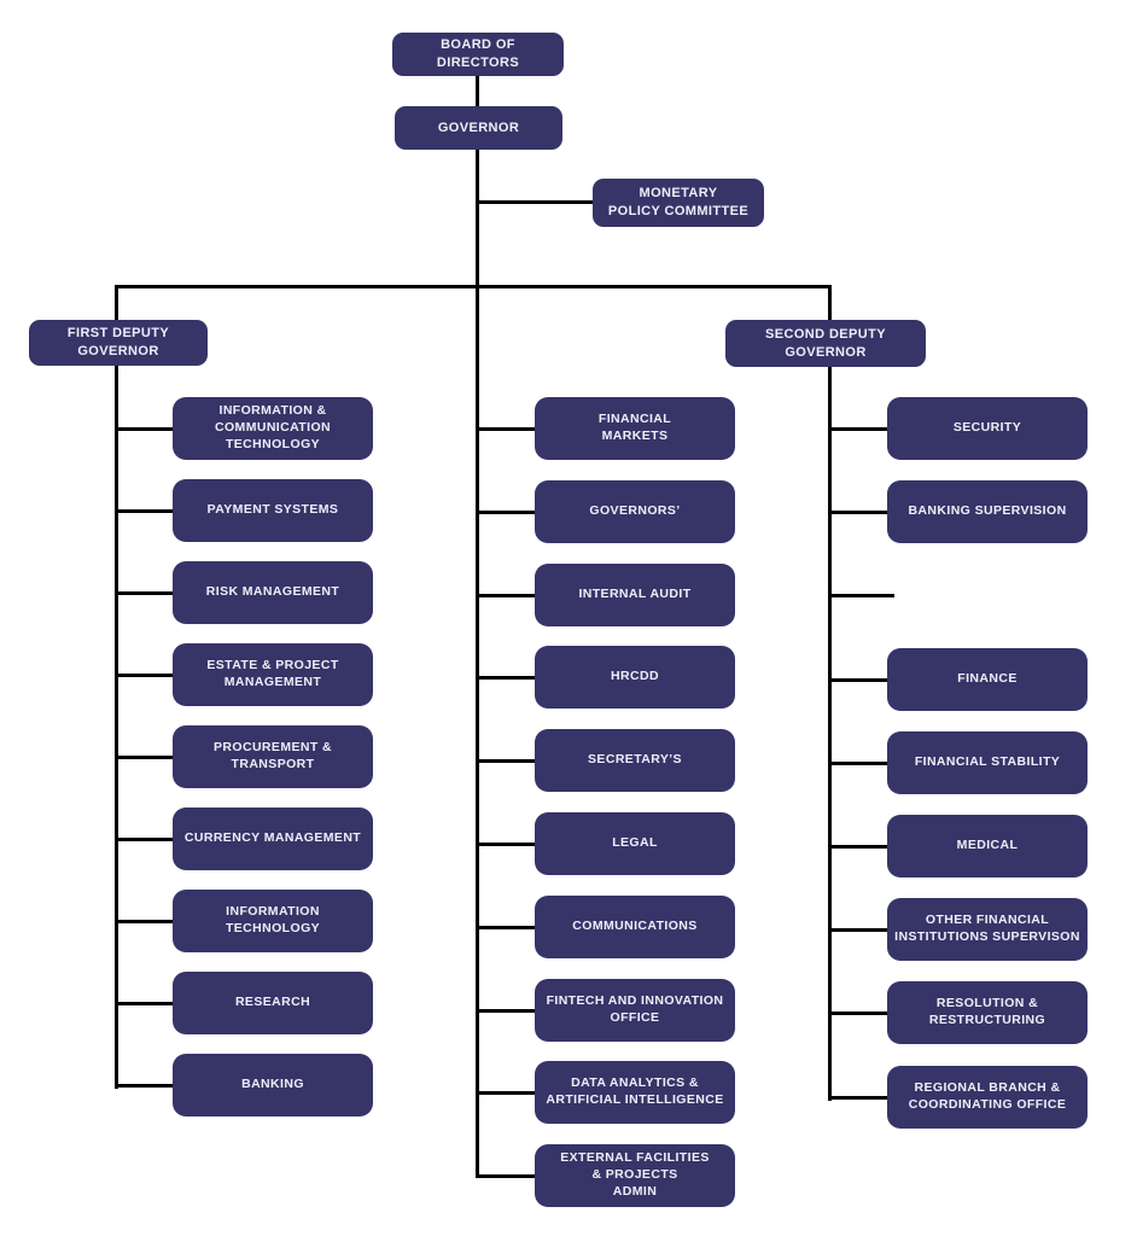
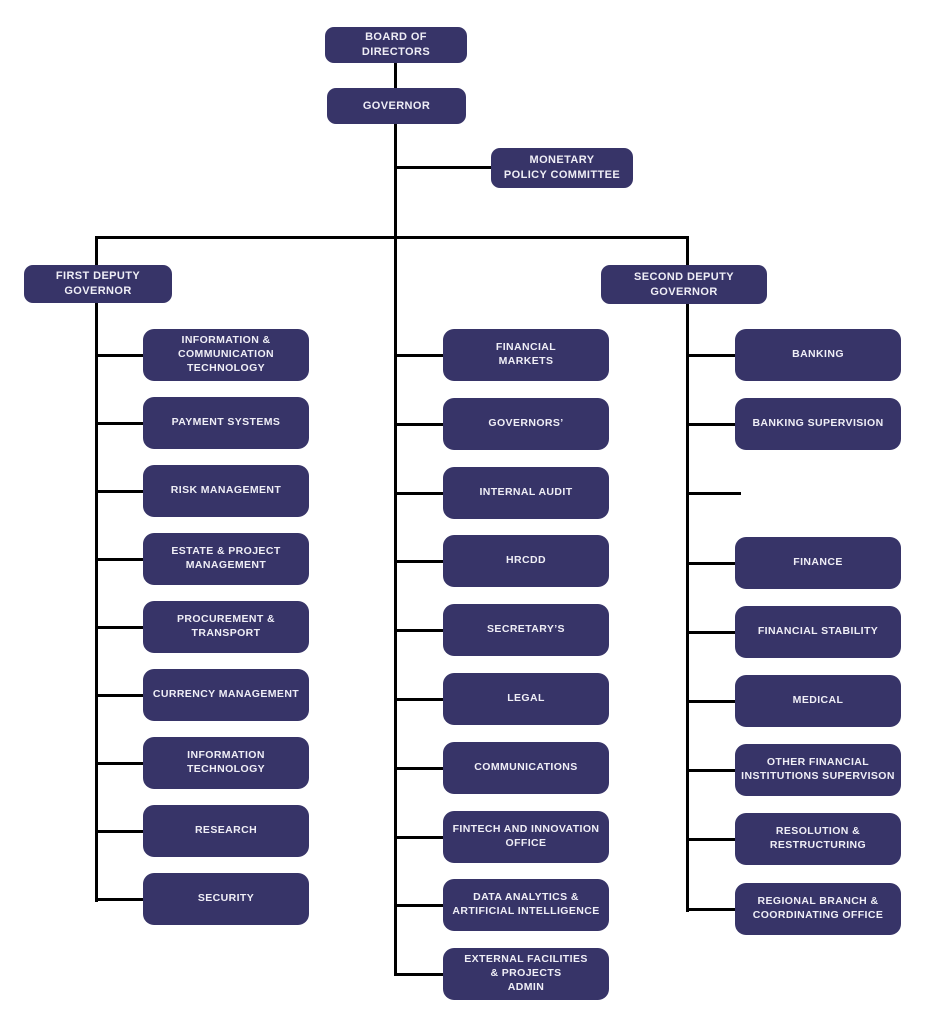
  BOARD OF DIRECTORS
  GOVERNOR
  MONETARY
  POLICY COMMITTEE
  FIRST DEPUTY GOVERNOR
  SECOND DEPUTY GOVERNOR
  INFORMATION &
  COMMUNICATION
  TECHNOLOGY
  PAYMENT SYSTEMS
  RISK MANAGEMENT
  ESTATE & PROJECT
  MANAGEMENT
  PROCUREMENT & TRANSPORT
  CURRENCY MANAGEMENT
  INFORMATION TECHNOLOGY
  RESEARCH
- BANKING
+ SECURITY
  FINANCIAL
  MARKETS
  GOVERNORS’
  INTERNAL AUDIT
  HRCDD
  SECRETARY’S
  LEGAL
  COMMUNICATIONS
  FINTECH AND INNOVATION
  OFFICE
  DATA ANALYTICS &
  ARTIFICIAL INTELLIGENCE
  EXTERNAL FACILITIES
  & PROJECTS
  ADMIN
- SECURITY
+ BANKING
  BANKING SUPERVISION
  FINANCE
  FINANCIAL STABILITY
  MEDICAL
  OTHER FINANCIAL
  INSTITUTIONS SUPERVISON
  RESOLUTION &
  RESTRUCTURING
  REGIONAL BRANCH &
  COORDINATING OFFICE
